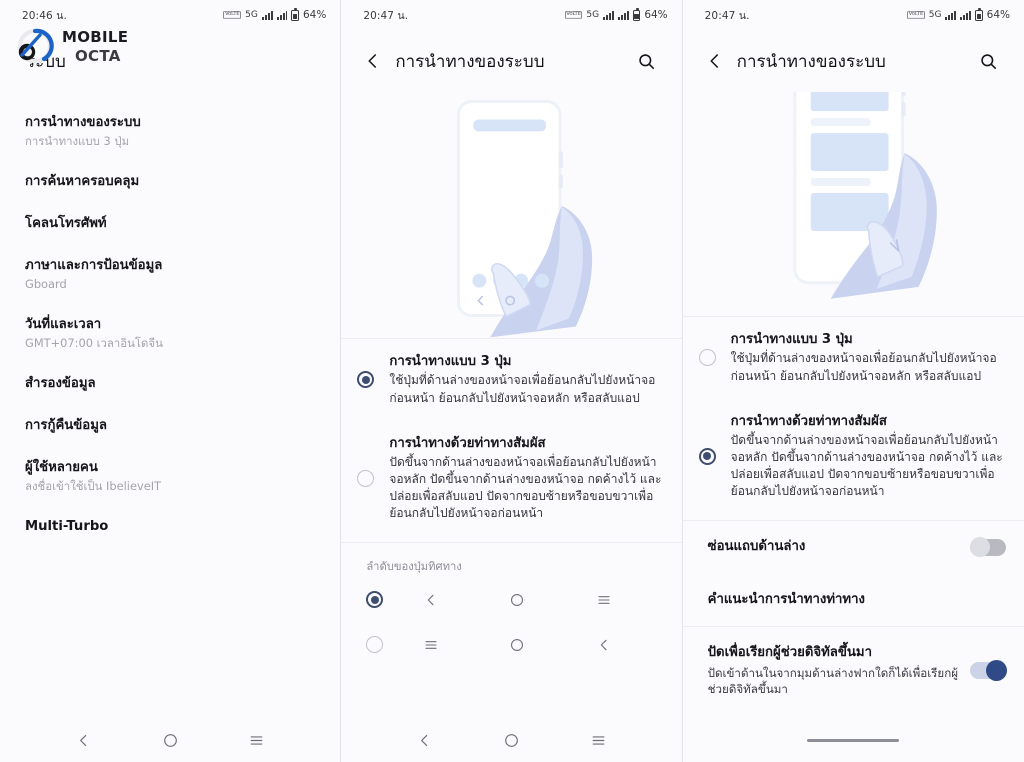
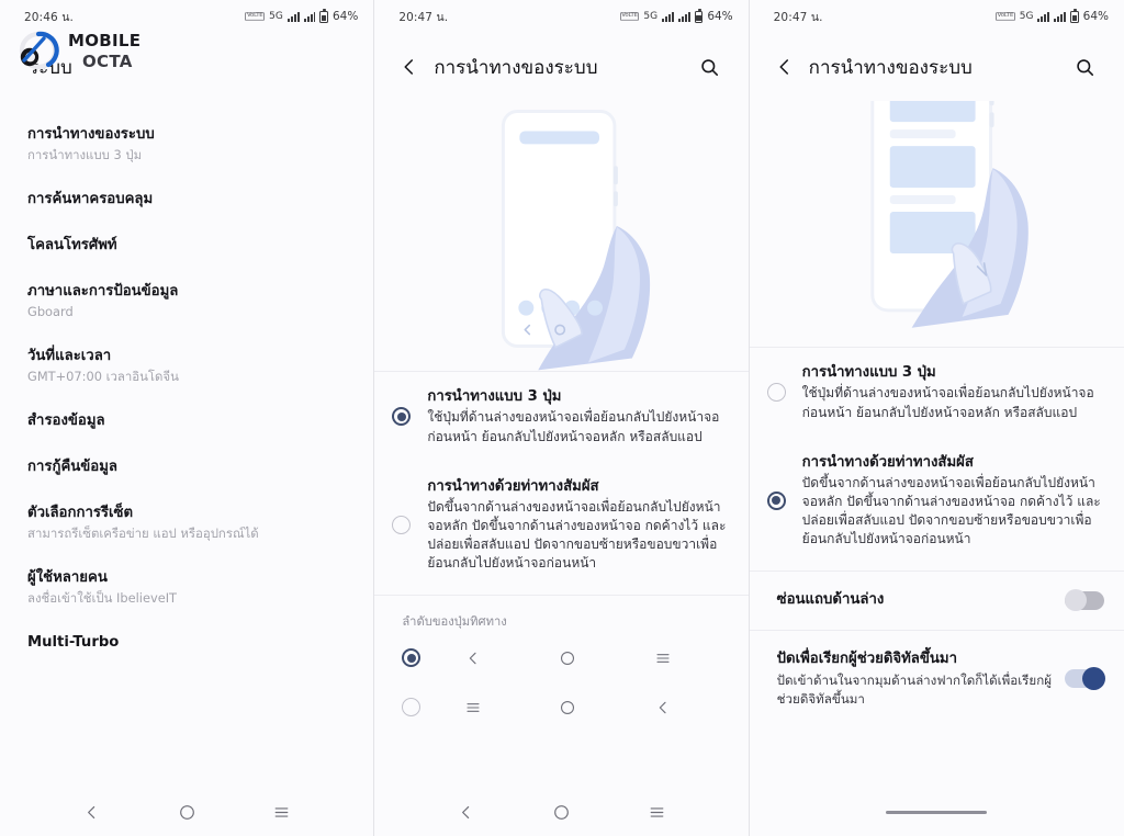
  20:46 น.
  5G
  64%
  การนำทางของระบบ
  การนำทางแบบ 3 ปุ่ม
  การค้นหาครอบคลุม
  โคลนโทรศัพท์
  ภาษาและการป้อนข้อมูล
  Gboard
  วันที่และเวลา
  GMT+07:00 เวลาอินโดจีน
  สำรองข้อมูล
  การกู้คืนข้อมูล
+ ตัวเลือกการรีเซ็ต
+ สามารถรีเซ็ตเครือข่าย แอป หรืออุปกรณ์ได้
  ผู้ใช้หลายคน
  ลงชื่อเข้าใช้เป็น IbelieveIT
  Multi-Turbo
  MOBILE
  OCTA
  20:47 น.
  5G
  64%
  การนำทางของระบบ
  การนำทางแบบ 3 ปุ่ม
  ใช้ปุ่มที่ด้านล่างของหน้าจอเพื่อย้อนกลับไปยังหน้าจอก่อนหน้า ย้อนกลับไปยังหน้าจอหลัก หรือสลับแอป
  การนำทางด้วยท่าทางสัมผัส
  ปัดขึ้นจากด้านล่างของหน้าจอเพื่อย้อนกลับไปยังหน้าจอหลัก ปัดขึ้นจากด้านล่างของหน้าจอ กดค้างไว้ และปล่อยเพื่อสลับแอป ปัดจากขอบซ้ายหรือขอบขวาเพื่อย้อนกลับไปยังหน้าจอก่อนหน้า
  ลำดับของปุ่มทิศทาง
  20:47 น.
  5G
  64%
  การนำทางของระบบ
  การนำทางแบบ 3 ปุ่ม
  ใช้ปุ่มที่ด้านล่างของหน้าจอเพื่อย้อนกลับไปยังหน้าจอก่อนหน้า ย้อนกลับไปยังหน้าจอหลัก หรือสลับแอป
  การนำทางด้วยท่าทางสัมผัส
  ปัดขึ้นจากด้านล่างของหน้าจอเพื่อย้อนกลับไปยังหน้าจอหลัก ปัดขึ้นจากด้านล่างของหน้าจอ กดค้างไว้ และปล่อยเพื่อสลับแอป ปัดจากขอบซ้ายหรือขอบขวาเพื่อย้อนกลับไปยังหน้าจอก่อนหน้า
  ซ่อนแถบด้านล่าง
- คำแนะนำการนำทางท่าทาง
  ปัดเพื่อเรียกผู้ช่วยดิจิทัลขึ้นมา
  ปัดเข้าด้านในจากมุมด้านล่างฟากใดก็ได้เพื่อเรียกผู้ช่วยดิจิทัลขึ้นมา
